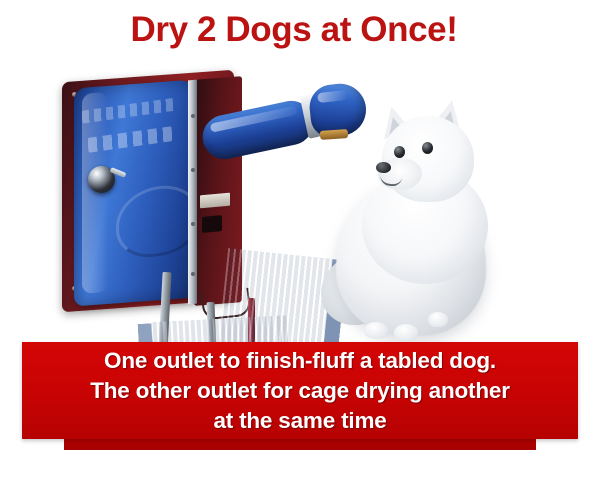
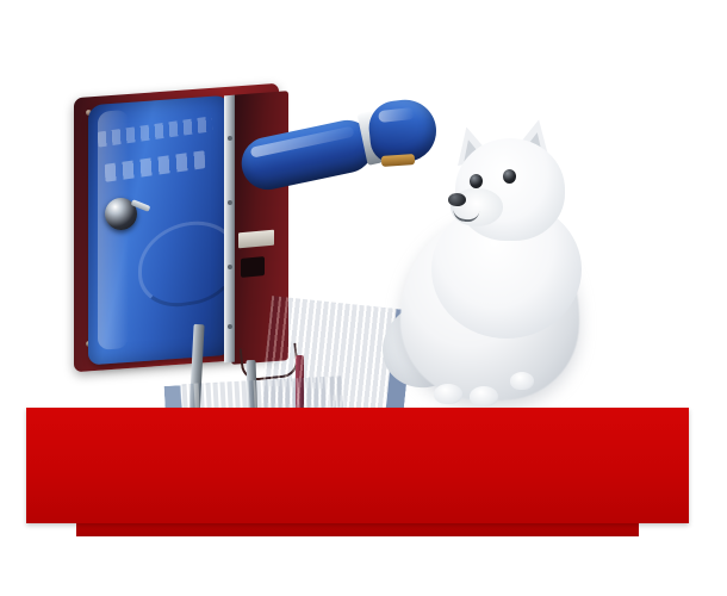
- Dry 2 Dogs at Once!
- One outlet to finish-fluff a tabled dog.
- The other outlet for cage drying another
- at the same time
